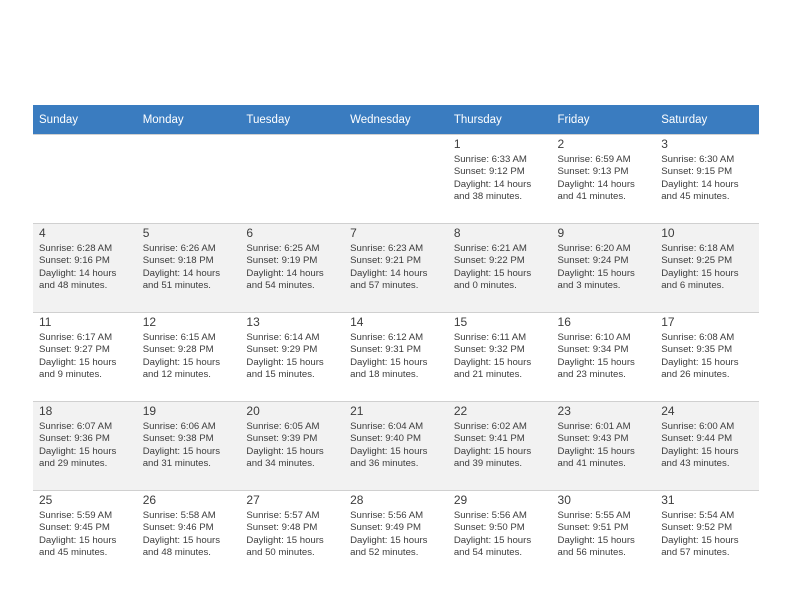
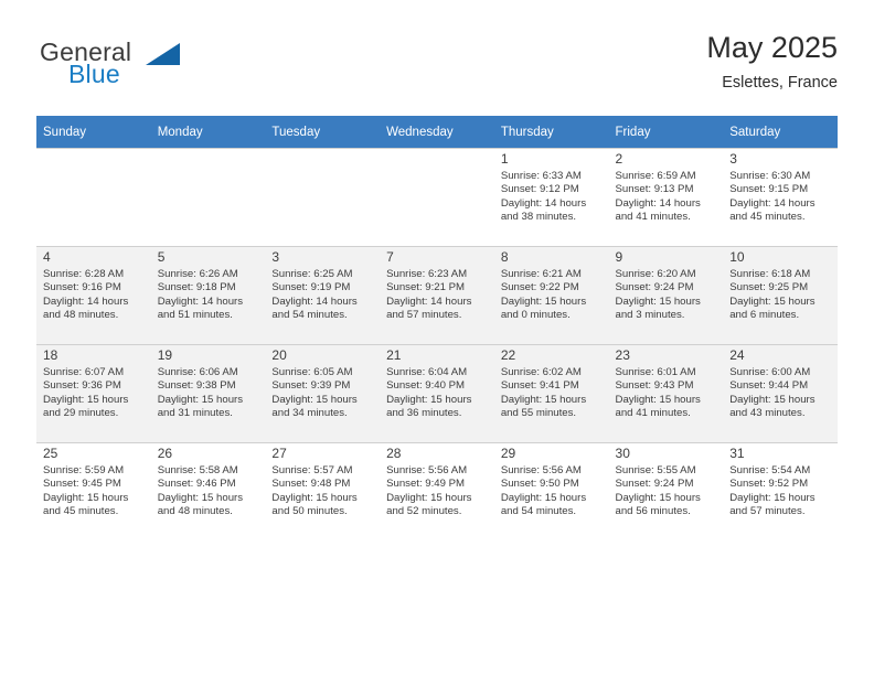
+ General
+ Blue
+ May 2025
+ Eslettes, France
  Sunday	Monday	Tuesday	Wednesday	Thursday	Friday	Saturday
  				1Sunrise: 6:33 AMSunset: 9:12 PMDaylight: 14 hoursand 38 minutes.	2Sunrise: 6:59 AMSunset: 9:13 PMDaylight: 14 hoursand 41 minutes.	3Sunrise: 6:30 AMSunset: 9:15 PMDaylight: 14 hoursand 45 minutes.
- 4Sunrise: 6:28 AMSunset: 9:16 PMDaylight: 14 hoursand 48 minutes.	5Sunrise: 6:26 AMSunset: 9:18 PMDaylight: 14 hoursand 51 minutes.	6Sunrise: 6:25 AMSunset: 9:19 PMDaylight: 14 hoursand 54 minutes.	7Sunrise: 6:23 AMSunset: 9:21 PMDaylight: 14 hoursand 57 minutes.	8Sunrise: 6:21 AMSunset: 9:22 PMDaylight: 15 hoursand 0 minutes.	9Sunrise: 6:20 AMSunset: 9:24 PMDaylight: 15 hoursand 3 minutes.	10Sunrise: 6:18 AMSunset: 9:25 PMDaylight: 15 hoursand 6 minutes.
+ 4Sunrise: 6:28 AMSunset: 9:16 PMDaylight: 14 hoursand 48 minutes.	5Sunrise: 6:26 AMSunset: 9:18 PMDaylight: 14 hoursand 51 minutes.	3Sunrise: 6:25 AMSunset: 9:19 PMDaylight: 14 hoursand 54 minutes.	7Sunrise: 6:23 AMSunset: 9:21 PMDaylight: 14 hoursand 57 minutes.	8Sunrise: 6:21 AMSunset: 9:22 PMDaylight: 15 hoursand 0 minutes.	9Sunrise: 6:20 AMSunset: 9:24 PMDaylight: 15 hoursand 3 minutes.	10Sunrise: 6:18 AMSunset: 9:25 PMDaylight: 15 hoursand 6 minutes.
- 11Sunrise: 6:17 AMSunset: 9:27 PMDaylight: 15 hoursand 9 minutes.	12Sunrise: 6:15 AMSunset: 9:28 PMDaylight: 15 hoursand 12 minutes.	13Sunrise: 6:14 AMSunset: 9:29 PMDaylight: 15 hoursand 15 minutes.	14Sunrise: 6:12 AMSunset: 9:31 PMDaylight: 15 hoursand 18 minutes.	15Sunrise: 6:11 AMSunset: 9:32 PMDaylight: 15 hoursand 21 minutes.	16Sunrise: 6:10 AMSunset: 9:34 PMDaylight: 15 hoursand 23 minutes.	17Sunrise: 6:08 AMSunset: 9:35 PMDaylight: 15 hoursand 26 minutes.
- 18Sunrise: 6:07 AMSunset: 9:36 PMDaylight: 15 hoursand 29 minutes.	19Sunrise: 6:06 AMSunset: 9:38 PMDaylight: 15 hoursand 31 minutes.	20Sunrise: 6:05 AMSunset: 9:39 PMDaylight: 15 hoursand 34 minutes.	21Sunrise: 6:04 AMSunset: 9:40 PMDaylight: 15 hoursand 36 minutes.	22Sunrise: 6:02 AMSunset: 9:41 PMDaylight: 15 hoursand 39 minutes.	23Sunrise: 6:01 AMSunset: 9:43 PMDaylight: 15 hoursand 41 minutes.	24Sunrise: 6:00 AMSunset: 9:44 PMDaylight: 15 hoursand 43 minutes.
+ 18Sunrise: 6:07 AMSunset: 9:36 PMDaylight: 15 hoursand 29 minutes.	19Sunrise: 6:06 AMSunset: 9:38 PMDaylight: 15 hoursand 31 minutes.	20Sunrise: 6:05 AMSunset: 9:39 PMDaylight: 15 hoursand 34 minutes.	21Sunrise: 6:04 AMSunset: 9:40 PMDaylight: 15 hoursand 36 minutes.	22Sunrise: 6:02 AMSunset: 9:41 PMDaylight: 15 hoursand 55 minutes.	23Sunrise: 6:01 AMSunset: 9:43 PMDaylight: 15 hoursand 41 minutes.	24Sunrise: 6:00 AMSunset: 9:44 PMDaylight: 15 hoursand 43 minutes.
- 25Sunrise: 5:59 AMSunset: 9:45 PMDaylight: 15 hoursand 45 minutes.	26Sunrise: 5:58 AMSunset: 9:46 PMDaylight: 15 hoursand 48 minutes.	27Sunrise: 5:57 AMSunset: 9:48 PMDaylight: 15 hoursand 50 minutes.	28Sunrise: 5:56 AMSunset: 9:49 PMDaylight: 15 hoursand 52 minutes.	29Sunrise: 5:56 AMSunset: 9:50 PMDaylight: 15 hoursand 54 minutes.	30Sunrise: 5:55 AMSunset: 9:51 PMDaylight: 15 hoursand 56 minutes.	31Sunrise: 5:54 AMSunset: 9:52 PMDaylight: 15 hoursand 57 minutes.
+ 25Sunrise: 5:59 AMSunset: 9:45 PMDaylight: 15 hoursand 45 minutes.	26Sunrise: 5:58 AMSunset: 9:46 PMDaylight: 15 hoursand 48 minutes.	27Sunrise: 5:57 AMSunset: 9:48 PMDaylight: 15 hoursand 50 minutes.	28Sunrise: 5:56 AMSunset: 9:49 PMDaylight: 15 hoursand 52 minutes.	29Sunrise: 5:56 AMSunset: 9:50 PMDaylight: 15 hoursand 54 minutes.	30Sunrise: 5:55 AMSunset: 9:24 PMDaylight: 15 hoursand 56 minutes.	31Sunrise: 5:54 AMSunset: 9:52 PMDaylight: 15 hoursand 57 minutes.
